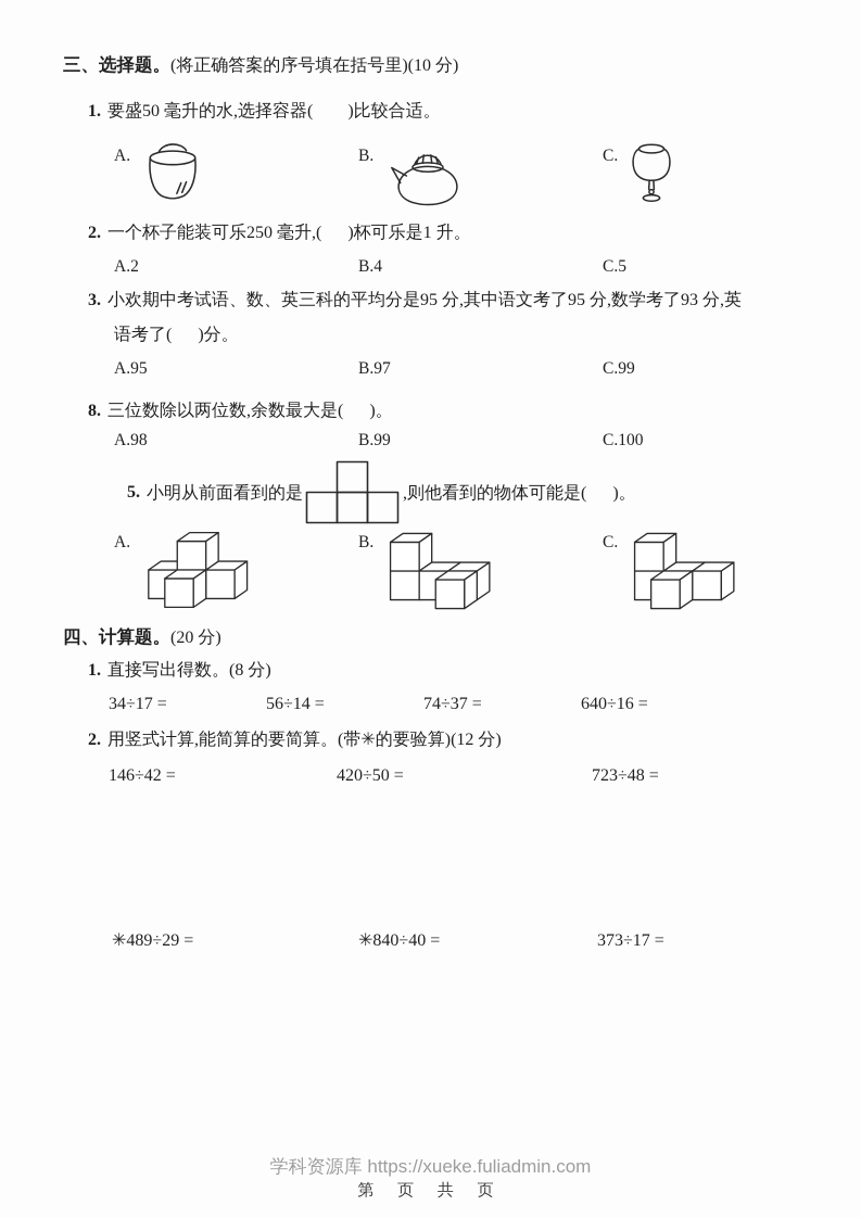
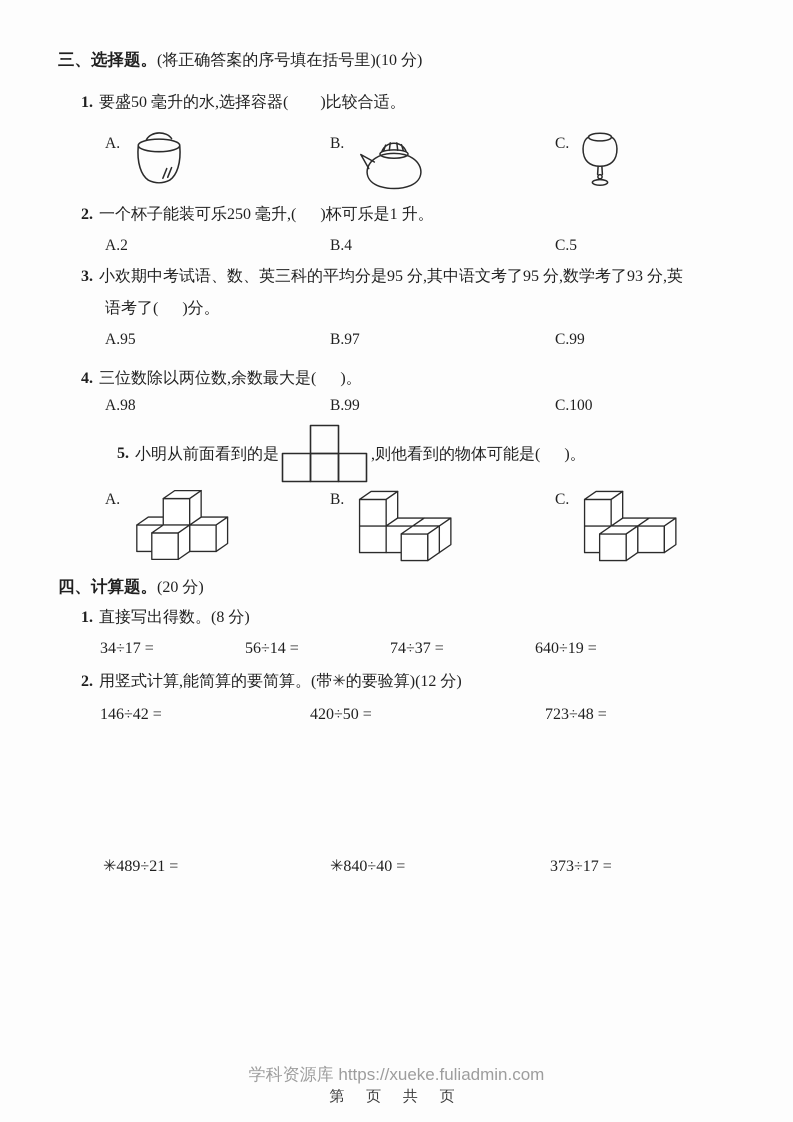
  三、选择题。(将正确答案的序号填在括号里)(10 分)
  1. 要盛50 毫升的水,选择容器( )比较合适。
  A.
  B.
  C.
  2. 一个杯子能装可乐250 毫升,( )杯可乐是1 升。
  A.2
  B.4
  C.5
  3. 小欢期中考试语、数、英三科的平均分是95 分,其中语文考了95 分,数学考了93 分,英
  语考了( )分。
  A.95
  B.97
  C.99
- 8. 三位数除以两位数,余数最大是( )。
+ 4. 三位数除以两位数,余数最大是( )。
  A.98
  B.99
  C.100
  5.
  小明从前面看到的是
  ,则他看到的物体可能是( )。
  A.
  B.
  C.
  四、计算题。(20 分)
  1. 直接写出得数。(8 分)
  34÷17 =
  56÷14 =
  74÷37 =
- 640÷16 =
+ 640÷19 =
  2. 用竖式计算,能简算的要简算。(带✳的要验算)(12 分)
  146÷42 =
  420÷50 =
  723÷48 =
- ✳489÷29 =
+ ✳489÷21 =
  ✳840÷40 =
  373÷17 =
  学科资源库 https://xueke.fuliadmin.com
  第 页 共 页
